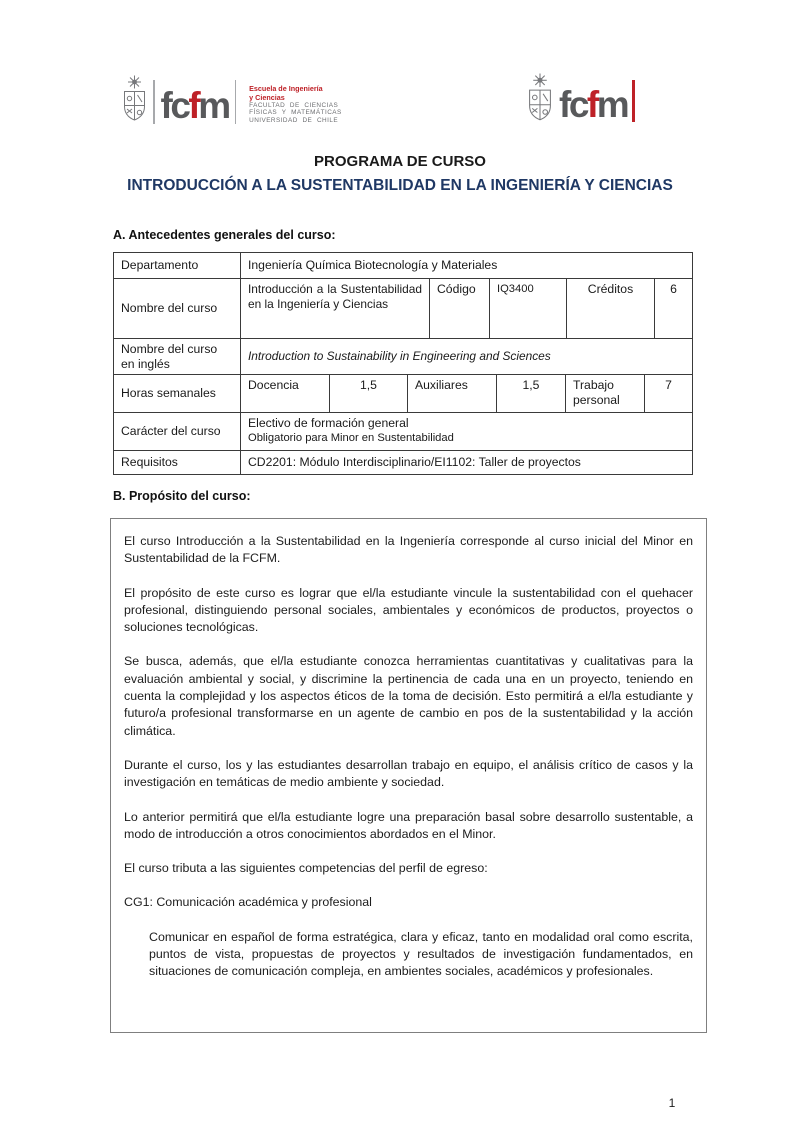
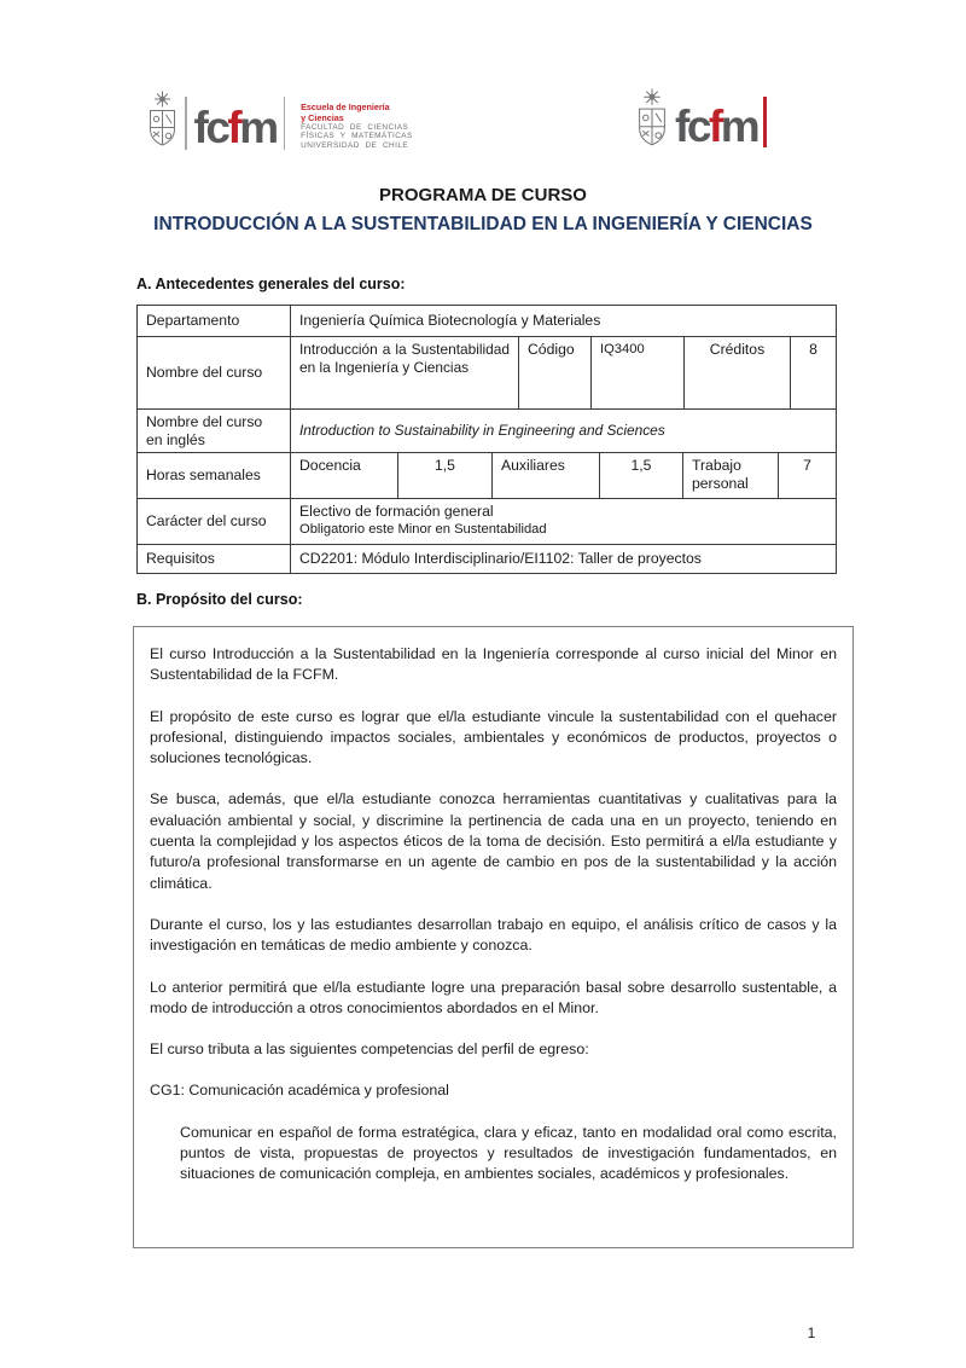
  fcfm
  Escuela de Ingeniería
  y Ciencias
  fcfm
  PROGRAMA DE CURSO
  INTRODUCCIÓN A LA SUSTENTABILIDAD EN LA INGENIERÍA Y CIENCIAS
  A. Antecedentes generales del curso:
  Departamento
  Ingeniería Química Biotecnología y Materiales
  Nombre del curso
  Introducción a la Sustentabilidad en la Ingeniería y Ciencias
  Código
  IQ3400
  Créditos
- 6
+ 8
  Nombre del curso en inglés
  Introduction to Sustainability in Engineering and Sciences
  Horas semanales
  Docencia
  1,5
  Auxiliares
  1,5
  Trabajo personal
  7
  Carácter del curso
  Electivo de formación general
- Obligatorio para Minor en Sustentabilidad
+ Obligatorio este Minor en Sustentabilidad
  Requisitos
  CD2201: Módulo Interdisciplinario/EI1102: Taller de proyectos
  B. Propósito del curso:
  El curso Introducción a la Sustentabilidad en la Ingeniería corresponde al curso inicial del Minor en Sustentabilidad de la FCFM.
- El propósito de este curso es lograr que el/la estudiante vincule la sustentabilidad con el quehacer profesional, distinguiendo personal sociales, ambientales y económicos de productos, proyectos o soluciones tecnológicas.
+ El propósito de este curso es lograr que el/la estudiante vincule la sustentabilidad con el quehacer profesional, distinguiendo impactos sociales, ambientales y económicos de productos, proyectos o soluciones tecnológicas.
  Se busca, además, que el/la estudiante conozca herramientas cuantitativas y cualitativas para la evaluación ambiental y social, y discrimine la pertinencia de cada una en un proyecto, teniendo en cuenta la complejidad y los aspectos éticos de la toma de decisión. Esto permitirá a el/la estudiante y futuro/a profesional transformarse en un agente de cambio en pos de la sustentabilidad y la acción climática.
- Durante el curso, los y las estudiantes desarrollan trabajo en equipo, el análisis crítico de casos y la investigación en temáticas de medio ambiente y sociedad.
+ Durante el curso, los y las estudiantes desarrollan trabajo en equipo, el análisis crítico de casos y la investigación en temáticas de medio ambiente y conozca.
  Lo anterior permitirá que el/la estudiante logre una preparación basal sobre desarrollo sustentable, a modo de introducción a otros conocimientos abordados en el Minor.
  El curso tributa a las siguientes competencias del perfil de egreso:
  CG1: Comunicación académica y profesional
  Comunicar en español de forma estratégica, clara y eficaz, tanto en modalidad oral como escrita, puntos de vista, propuestas de proyectos y resultados de investigación fundamentados, en situaciones de comunicación compleja, en ambientes sociales, académicos y profesionales.
  1
